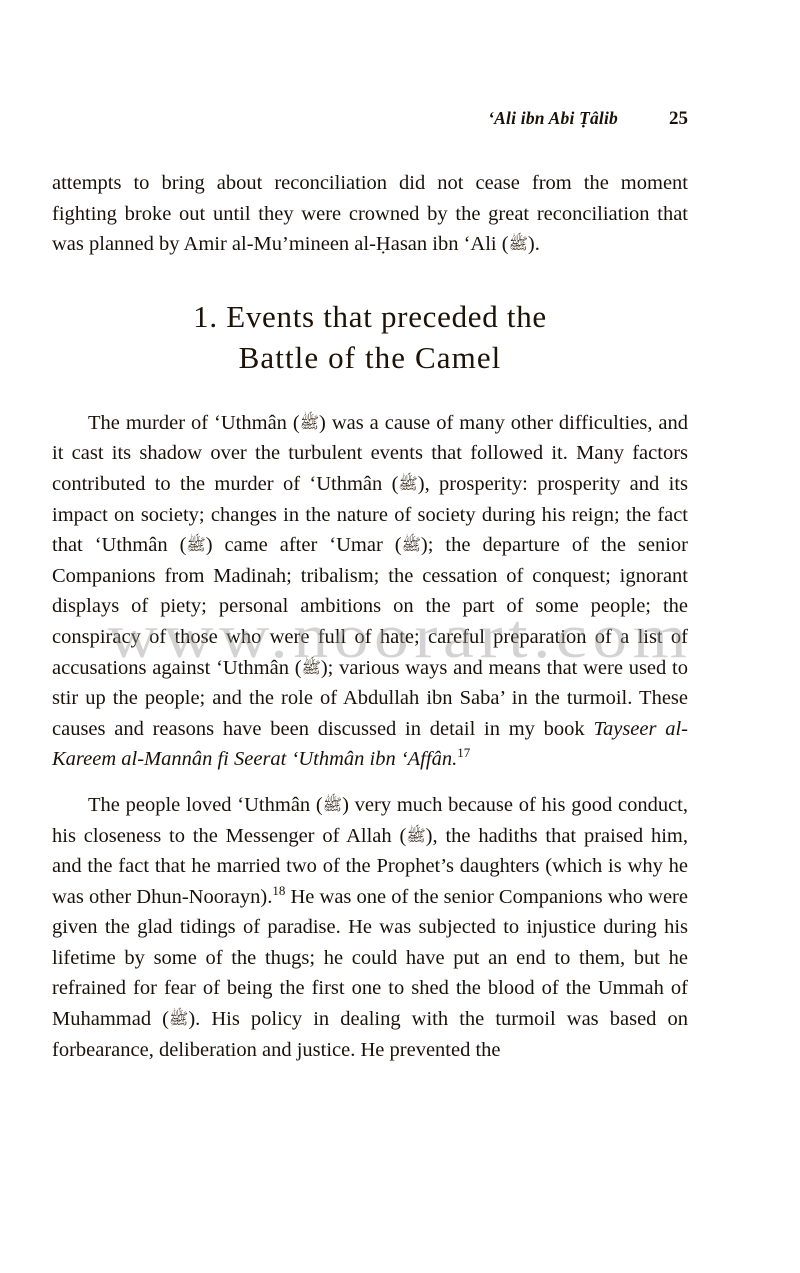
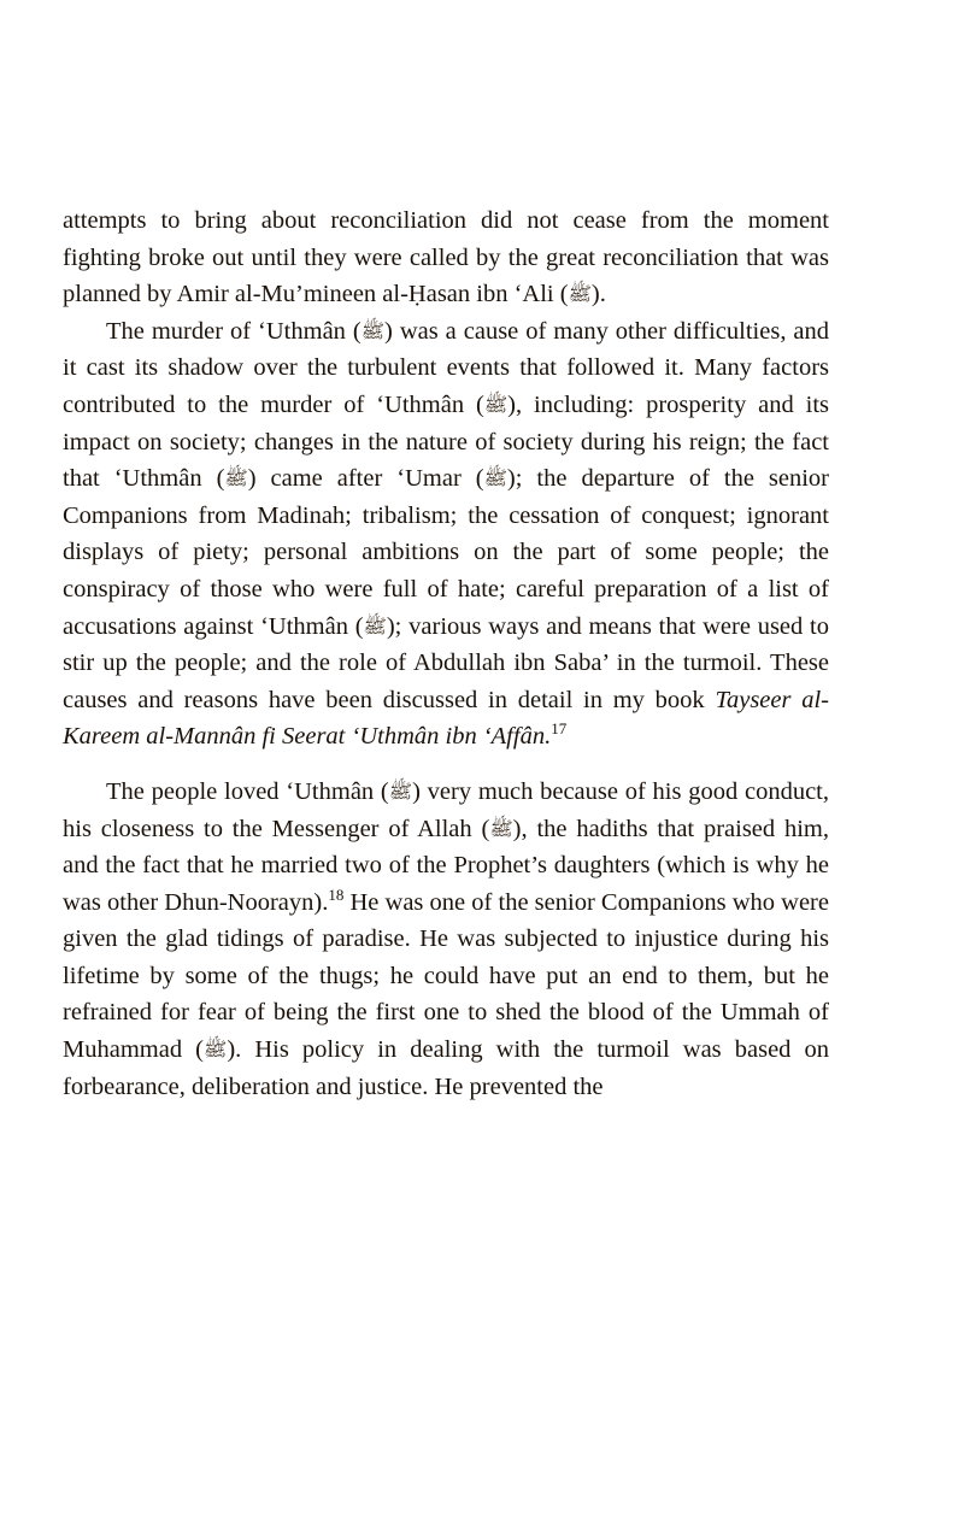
- ‘Ali ibn Abi Ṭâlib
- 25
- attempts to bring about reconciliation did not cease from the moment fighting broke out until they were crowned by the great reconciliation that was planned by Amir al-Mu’mineen al-Ḥasan ibn ‘Ali (ﷺ).
+ attempts to bring about reconciliation did not cease from the moment fighting broke out until they were called by the great reconciliation that was planned by Amir al-Mu’mineen al-Ḥasan ibn ‘Ali (ﷺ).
- 1. Events that preceded the
- Battle of the Camel
- The murder of ‘Uthmân (ﷺ) was a cause of many other difficulties, and it cast its shadow over the turbulent events that followed it. Many factors contributed to the murder of ‘Uthmân (ﷺ), prosperity: prosperity and its impact on society; changes in the nature of society during his reign; the fact that ‘Uthmân (ﷺ) came after ‘Umar (ﷺ); the departure of the senior Companions from Madinah; tribalism; the cessation of conquest; ignorant displays of piety; personal ambitions on the part of some people; the conspiracy of those who were full of hate; careful preparation of a list of accusations against ‘Uthmân (ﷺ); various ways and means that were used to stir up the people; and the role of Abdullah ibn Saba’ in the turmoil. These causes and reasons have been discussed in detail in my book Tayseer al-Kareem al-Mannân fi Seerat ‘Uthmân ibn ‘Affân.17
+ The murder of ‘Uthmân (ﷺ) was a cause of many other difficulties, and it cast its shadow over the turbulent events that followed it. Many factors contributed to the murder of ‘Uthmân (ﷺ), including: prosperity and its impact on society; changes in the nature of society during his reign; the fact that ‘Uthmân (ﷺ) came after ‘Umar (ﷺ); the departure of the senior Companions from Madinah; tribalism; the cessation of conquest; ignorant displays of piety; personal ambitions on the part of some people; the conspiracy of those who were full of hate; careful preparation of a list of accusations against ‘Uthmân (ﷺ); various ways and means that were used to stir up the people; and the role of Abdullah ibn Saba’ in the turmoil. These causes and reasons have been discussed in detail in my book Tayseer al-Kareem al-Mannân fi Seerat ‘Uthmân ibn ‘Affân.17
  The people loved ‘Uthmân (ﷺ) very much because of his good conduct, his closeness to the Messenger of Allah (ﷺ), the hadiths that praised him, and the fact that he married two of the Prophet’s daughters (which is why he was other Dhun-Noorayn).18 He was one of the senior Companions who were given the glad tidings of paradise. He was subjected to injustice during his lifetime by some of the thugs; he could have put an end to them, but he refrained for fear of being the first one to shed the blood of the Ummah of Muhammad (ﷺ). His policy in dealing with the turmoil was based on forbearance, deliberation and justice. He prevented the
- www.noorart.com
